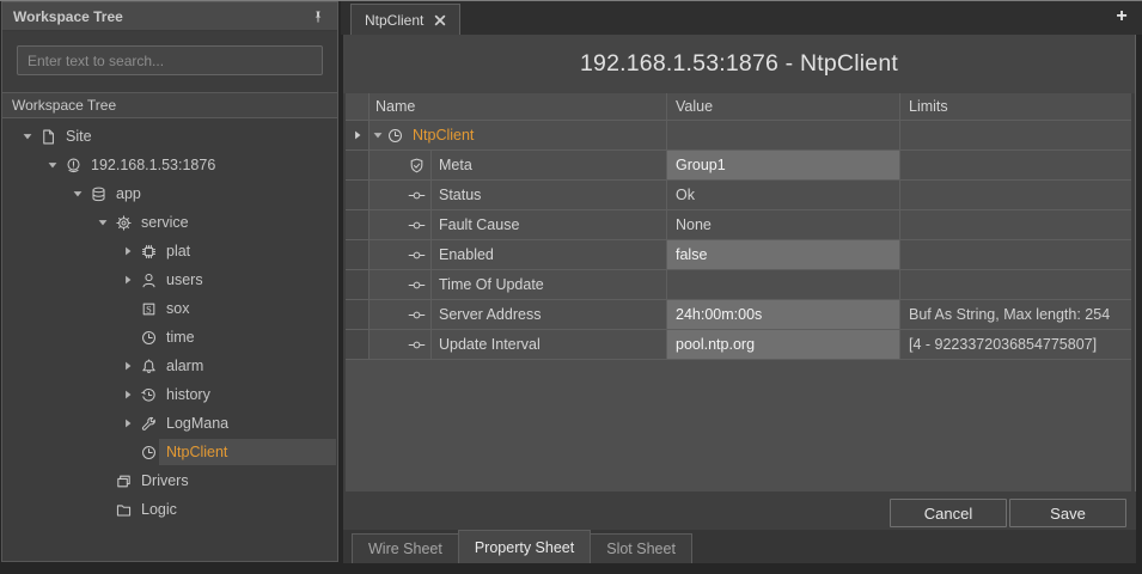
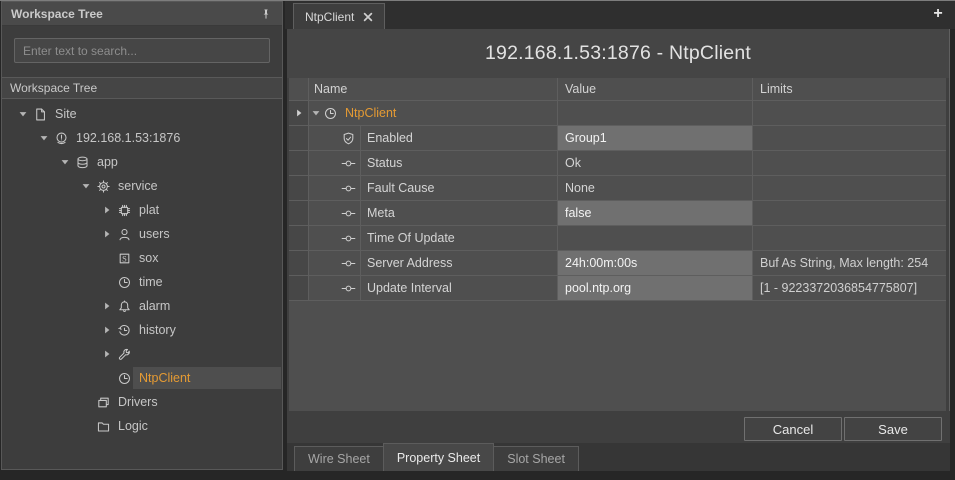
  Workspace Tree
  Enter text to search...
  Workspace Tree
  Site
  192.168.1.53:1876
  app
  service
  plat
  users
  S
  sox
  time
  alarm
  history
- LogMana
  NtpClient
  Drivers
  Logic
  NtpClient
  +
  192.168.1.53:1876 - NtpClient
  Name
  Value
  Limits
  NtpClient
- Meta
+ Enabled
  Group1
  Status
  Ok
  Fault Cause
  None
- Enabled
+ Meta
  false
  Time Of Update
  Server Address
  24h:00m:00s
  Buf As String, Max length: 254
  Update Interval
  pool.ntp.org
- [4 - 9223372036854775807]
+ [1 - 9223372036854775807]
  Cancel
  Save
  Wire Sheet
  Property Sheet
  Slot Sheet
